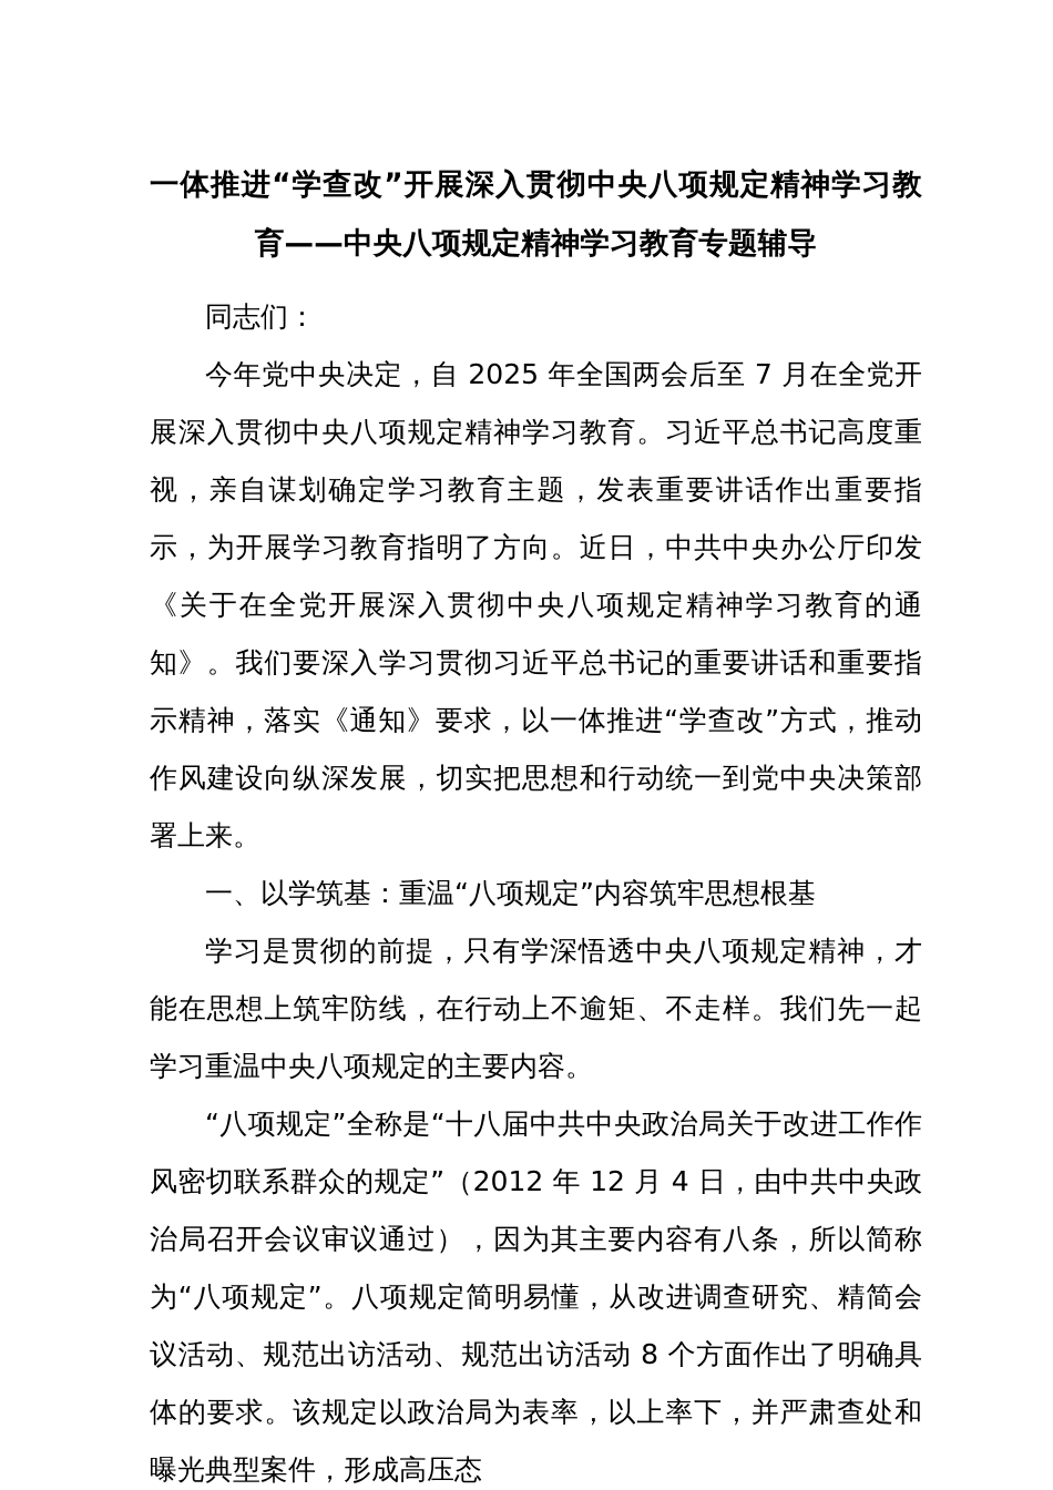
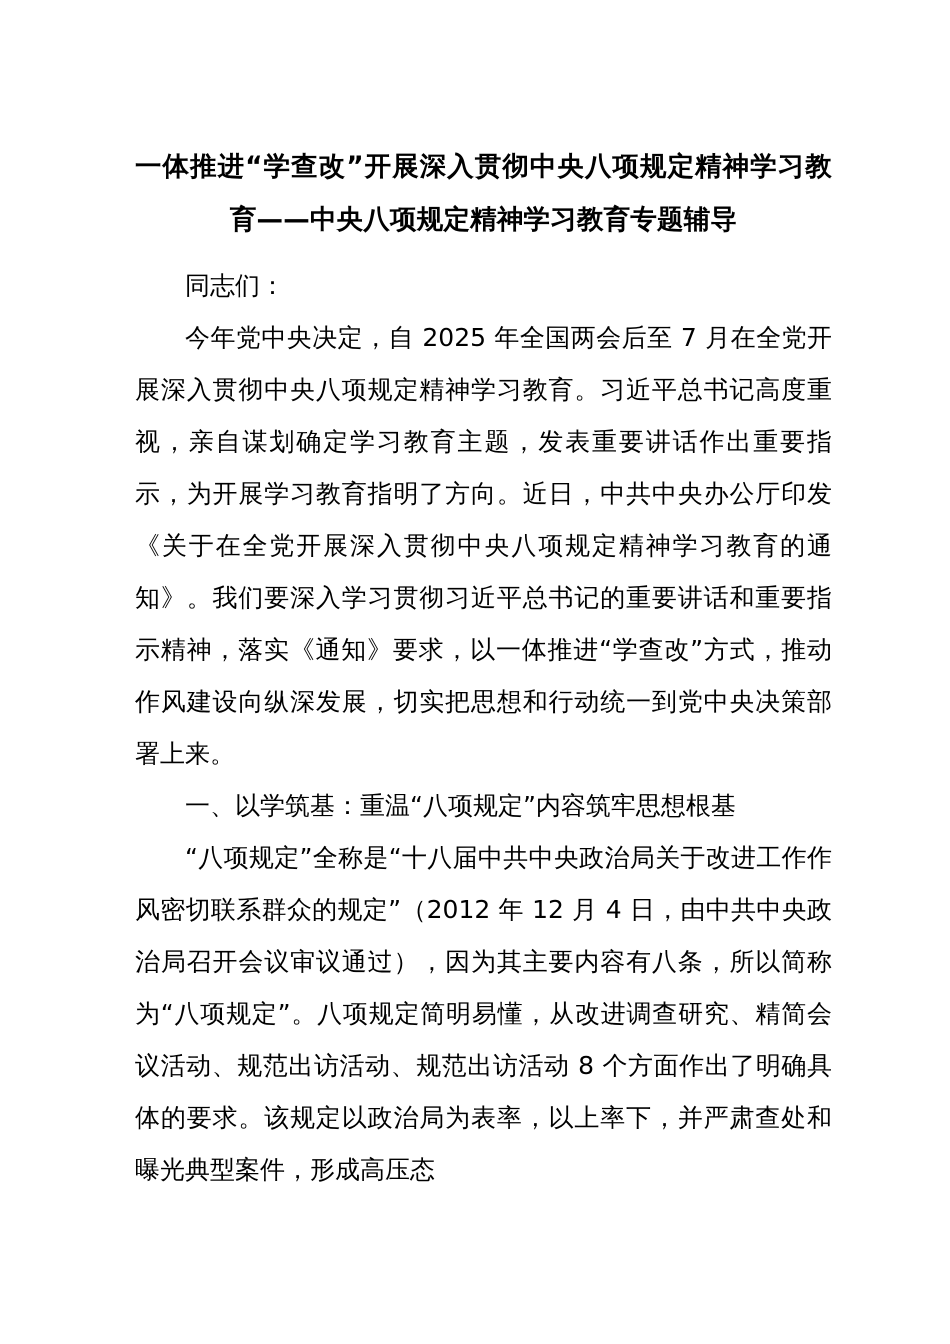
  一体推进“学查改”开展深入贯彻中央八项规定精神学习教育——中央八项规定精神学习教育专题辅导
  同志们：
  今年党中央决定，自 2025 年全国两会后至 7 月在全党开展深入贯彻中央八项规定精神学习教育。习近平总书记高度重视，亲自谋划确定学习教育主题，发表重要讲话作出重要指示，为开展学习教育指明了方向。近日，中共中央办公厅印发《关于在全党开展深入贯彻中央八项规定精神学习教育的通知》。我们要深入学习贯彻习近平总书记的重要讲话和重要指示精神，落实《通知》要求，以一体推进“学查改”方式，推动作风建设向纵深发展，切实把思想和行动统一到党中央决策部署上来。
  一、以学筑基：重温“八项规定”内容筑牢思想根基
- 学习是贯彻的前提，只有学深悟透中央八项规定精神，才能在思想上筑牢防线，在行动上不逾矩、不走样。我们先一起学习重温中央八项规定的主要内容。
  “八项规定”全称是“十八届中共中央政治局关于改进工作作风密切联系群众的规定”（2012 年 12 月 4 日，由中共中央政治局召开会议审议通过），因为其主要内容有八条，所以简称为“八项规定”。八项规定简明易懂，从改进调查研究、精简会议活动、规范出访活动、规范出访活动 8 个方面作出了明确具体的要求。该规定以政治局为表率，以上率下，并严肃查处和曝光典型案件，形成高压态
